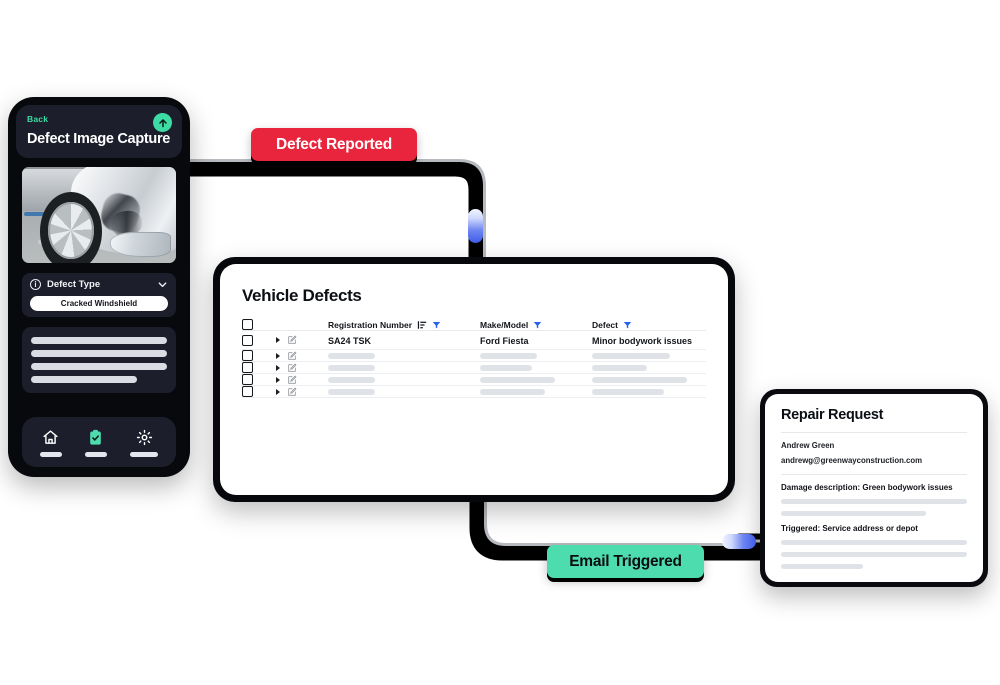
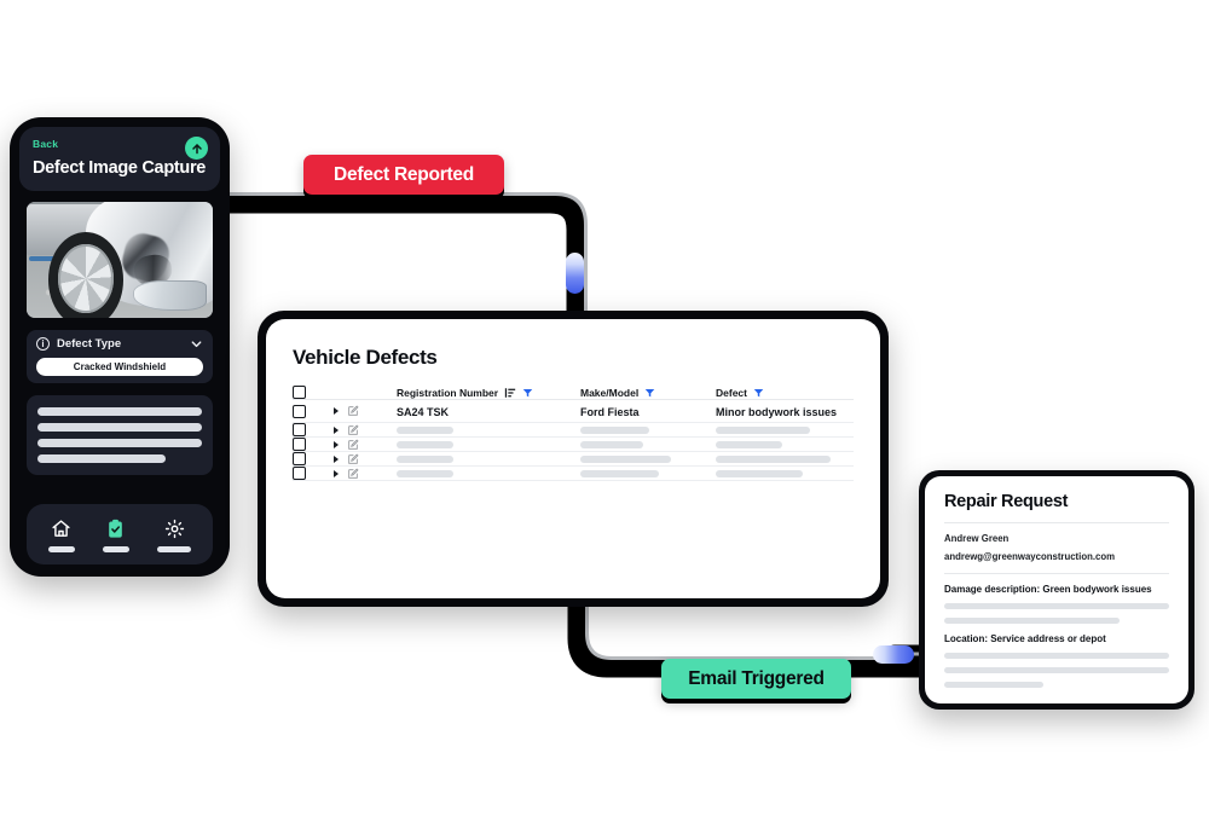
  Back
  Defect Image Capture
  i
  Defect Type
  Cracked Windshield
  Vehicle Defects
  		Registration Number	Make/Model	Defect
  		SA24 TSK	Ford Fiesta	Minor bodywork issues
  Repair Request
  Andrew Green
  andrewg@greenwayconstruction.com
  Damage description: Green bodywork issues
- Triggered: Service address or depot
+ Location: Service address or depot
  Defect Reported
  Email Triggered
